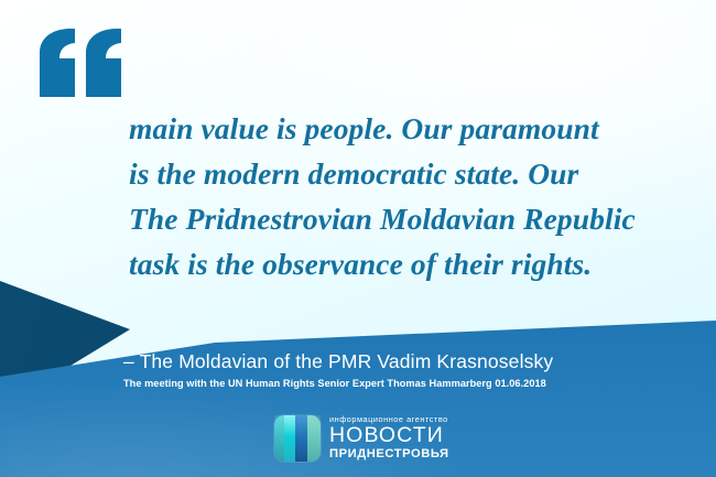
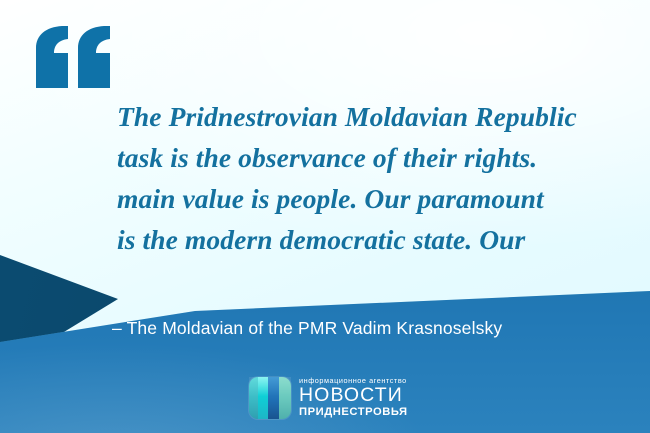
- main value is people. Our paramount
+ The Pridnestrovian Moldavian Republic
- is the modern democratic state. Our
+ task is the observance of their rights.
- The Pridnestrovian Moldavian Republic
+ main value is people. Our paramount
- task is the observance of their rights.
+ is the modern democratic state. Our
  – The Moldavian of the PMR Vadim Krasnoselsky
- The meeting with the UN Human Rights Senior Expert Thomas Hammarberg 01.06.2018
  информационное агентство
  НОВОСТИ
  ПРИДНЕСТРОВЬЯ
